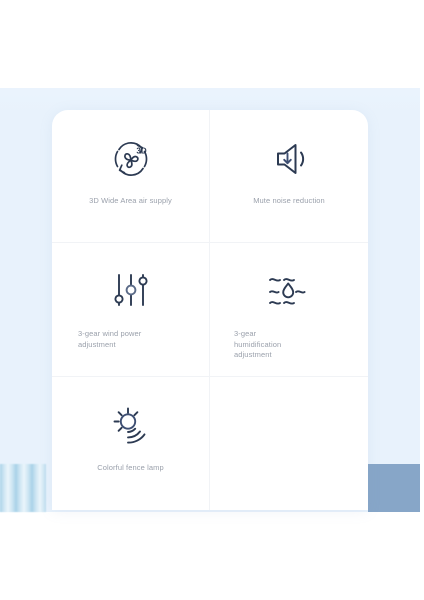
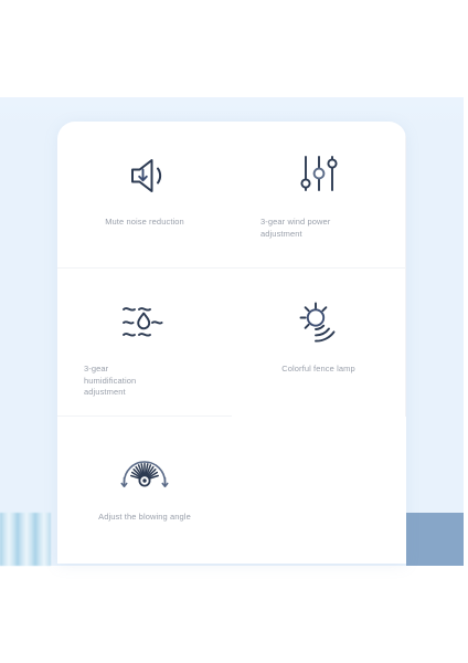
- 3D
- 3D Wide Area air supply
  Mute noise reduction
  3-gear wind power
  adjustment
  3-gear
  humidification
  adjustment
  Colorful fence lamp
+ Adjust the blowing angle
